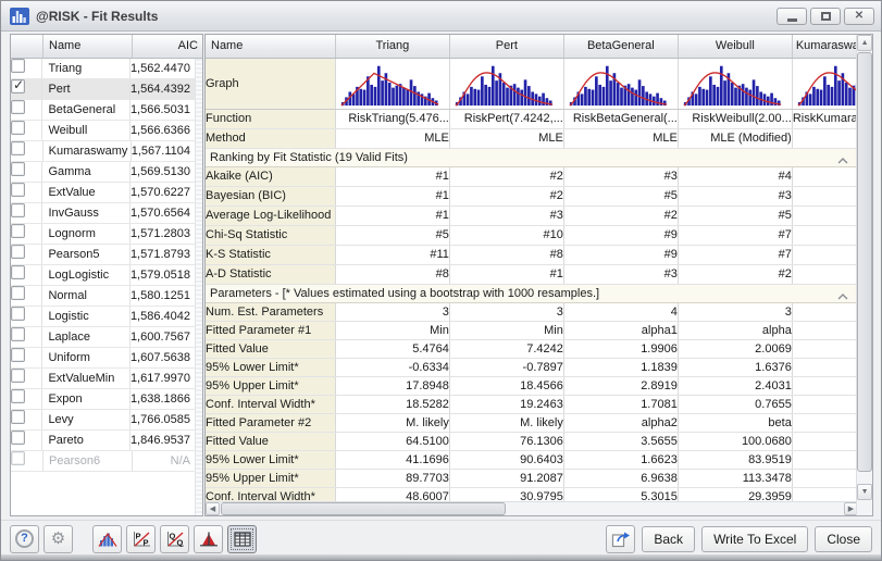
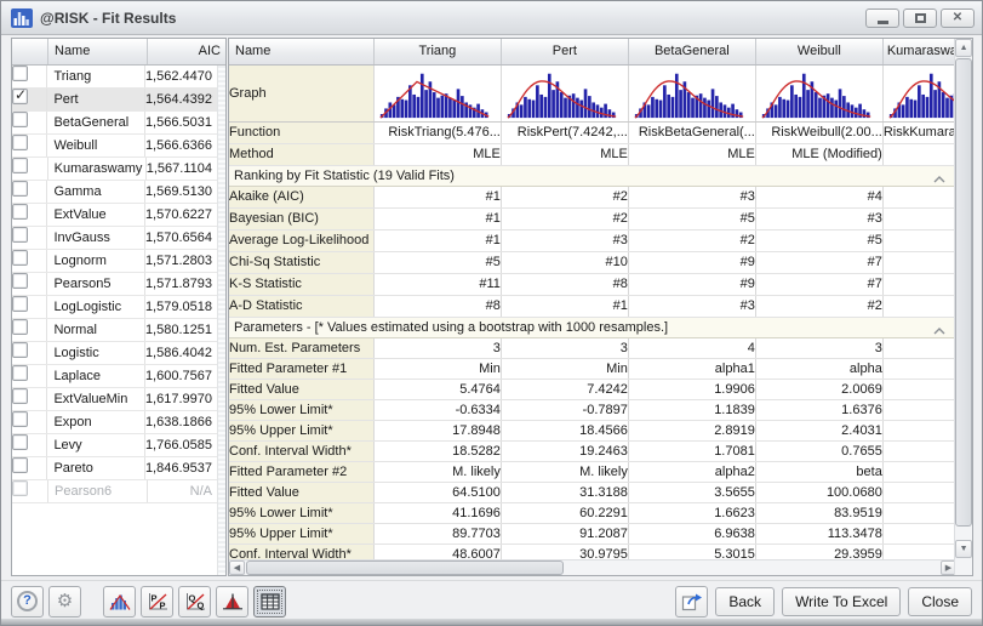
  @RISK - Fit Results
  ✕
  Name
  AIC
  Triang
  1,562.4470
  ✓
  Pert
  1,564.4392
  BetaGeneral
  1,566.5031
  Weibull
  1,566.6366
  Kumaraswamy
  1,567.1104
  Gamma
  1,569.5130
  ExtValue
  1,570.6227
  InvGauss
  1,570.6564
  Lognorm
  1,571.2803
  Pearson5
  1,571.8793
  LogLogistic
  1,579.0518
  Normal
  1,580.1251
  Logistic
  1,586.4042
  Laplace
  1,600.7567
- Uniform
- 1,607.5638
  ExtValueMin
  1,617.9970
  Expon
  1,638.1866
  Levy
  1,766.0585
  Pareto
  1,846.9537
  Pearson6
  N/A
  Name	Triang	Pert	BetaGeneral	Weibull	Kumarasw
  Graph
  Function	RiskTriang(5.476...	RiskPert(7.4242,...	RiskBetaGeneral(...	RiskWeibull(2.00...	RiskKumara
  Method	MLE	MLE	MLE	MLE (Modified)
  Ranking by Fit Statistic (19 Valid Fits)
  Akaike (AIC)	#1	#2	#3	#4
  Bayesian (BIC)	#1	#2	#5	#3
  Average Log-Likelihood	#1	#3	#2	#5
  Chi-Sq Statistic	#5	#10	#9	#7
  K-S Statistic	#11	#8	#9	#7
  A-D Statistic	#8	#1	#3	#2
  Parameters - [* Values estimated using a bootstrap with 1000 resamples.]
  Num. Est. Parameters	3	3	4	3
  Fitted Parameter #1	Min	Min	alpha1	alpha
  Fitted Value	5.4764	7.4242	1.9906	2.0069
  95% Lower Limit*	-0.6334	-0.7897	1.1839	1.6376
  95% Upper Limit*	17.8948	18.4566	2.8919	2.4031
  Conf. Interval Width*	18.5282	19.2463	1.7081	0.7655
  Fitted Parameter #2	M. likely	M. likely	alpha2	beta
- Fitted Value	64.5100	76.1306	3.5655	100.0680
+ Fitted Value	64.5100	31.3188	3.5655	100.0680
- 95% Lower Limit*	41.1696	90.6403	1.6623	83.9519
+ 95% Lower Limit*	41.1696	60.2291	1.6623	83.9519
  95% Upper Limit*	89.7703	91.2087	6.9638	113.3478
  Conf. Interval Width*	48.6007	30.9795	5.3015	29.3959
  ?
  ⚙
  P
  P
  Q
  Q
  Back
  Write To Excel
  Close
